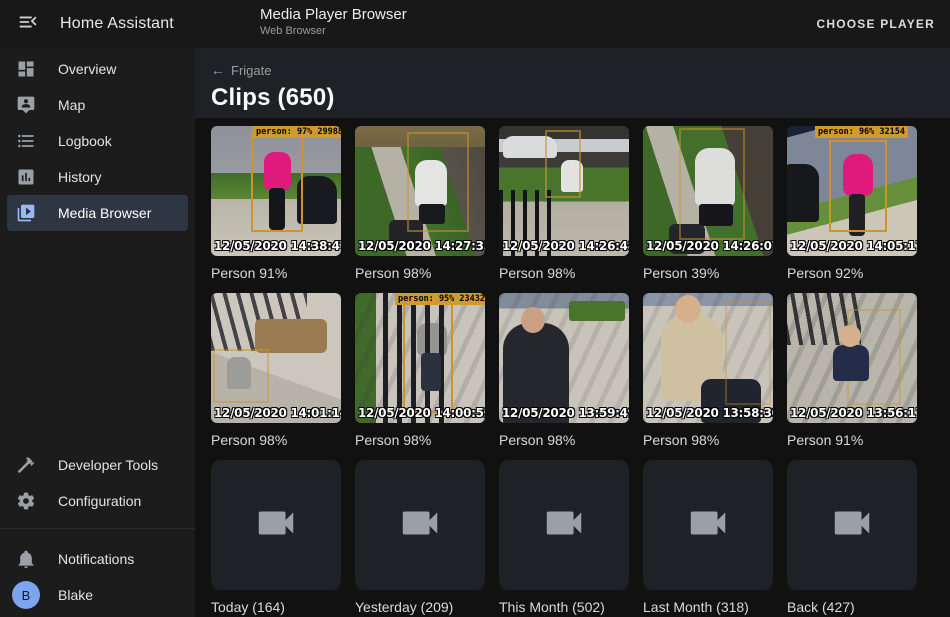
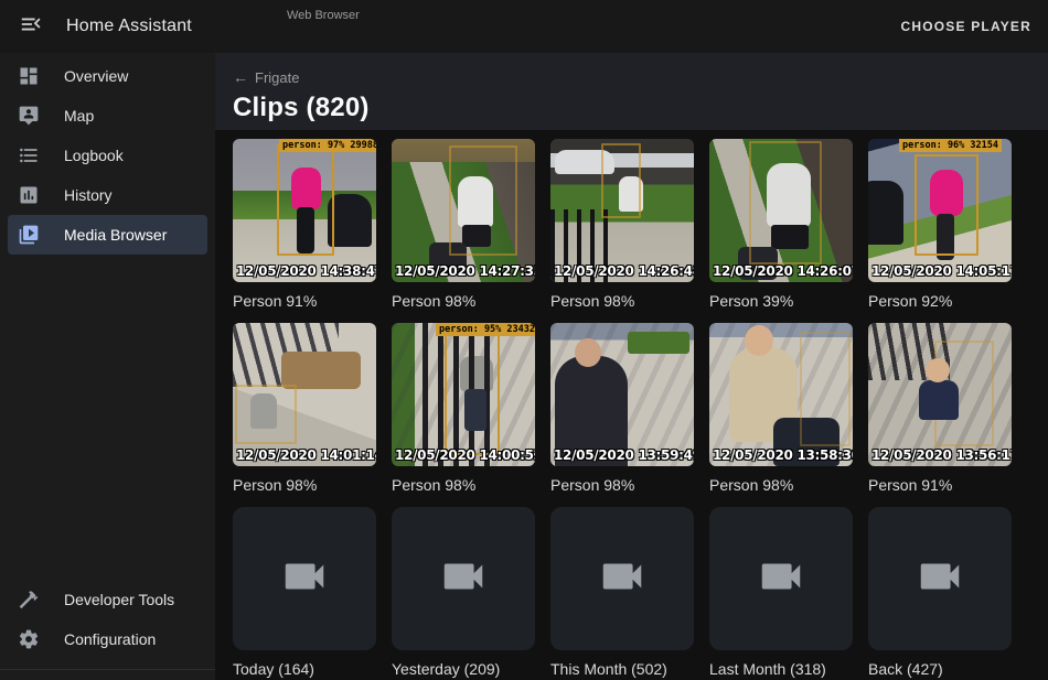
  Home Assistant
- Media Player Browser
  Web Browser
  CHOOSE PLAYER
  Overview
  Map
  Logbook
  History
  Media Browser
  Developer Tools
  Configuration
- Notifications
- B
- Blake
  ←
  Frigate
- Clips (650)
+ Clips (820)
  person: 97% 29988
  12/05/2020 14:38:4
  Person 91%
  12/05/2020 14:27:3
  Person 98%
  12/05/2020 14:26:4
  Person 98%
  12/05/2020 14:26:0
  Person 39%
  person: 96% 32154
  12/05/2020 14:05:1
  Person 92%
  12/05/2020 14:01:1
  Person 98%
  person: 95% 23432
  12/05/2020 14:00:5
  Person 98%
  12/05/2020 13:59:4
  Person 98%
  12/05/2020 13:58:3
  Person 98%
  12/05/2020 13:56:1
  Person 91%
  Today (164)
  Yesterday (209)
  This Month (502)
  Last Month (318)
  Back (427)
